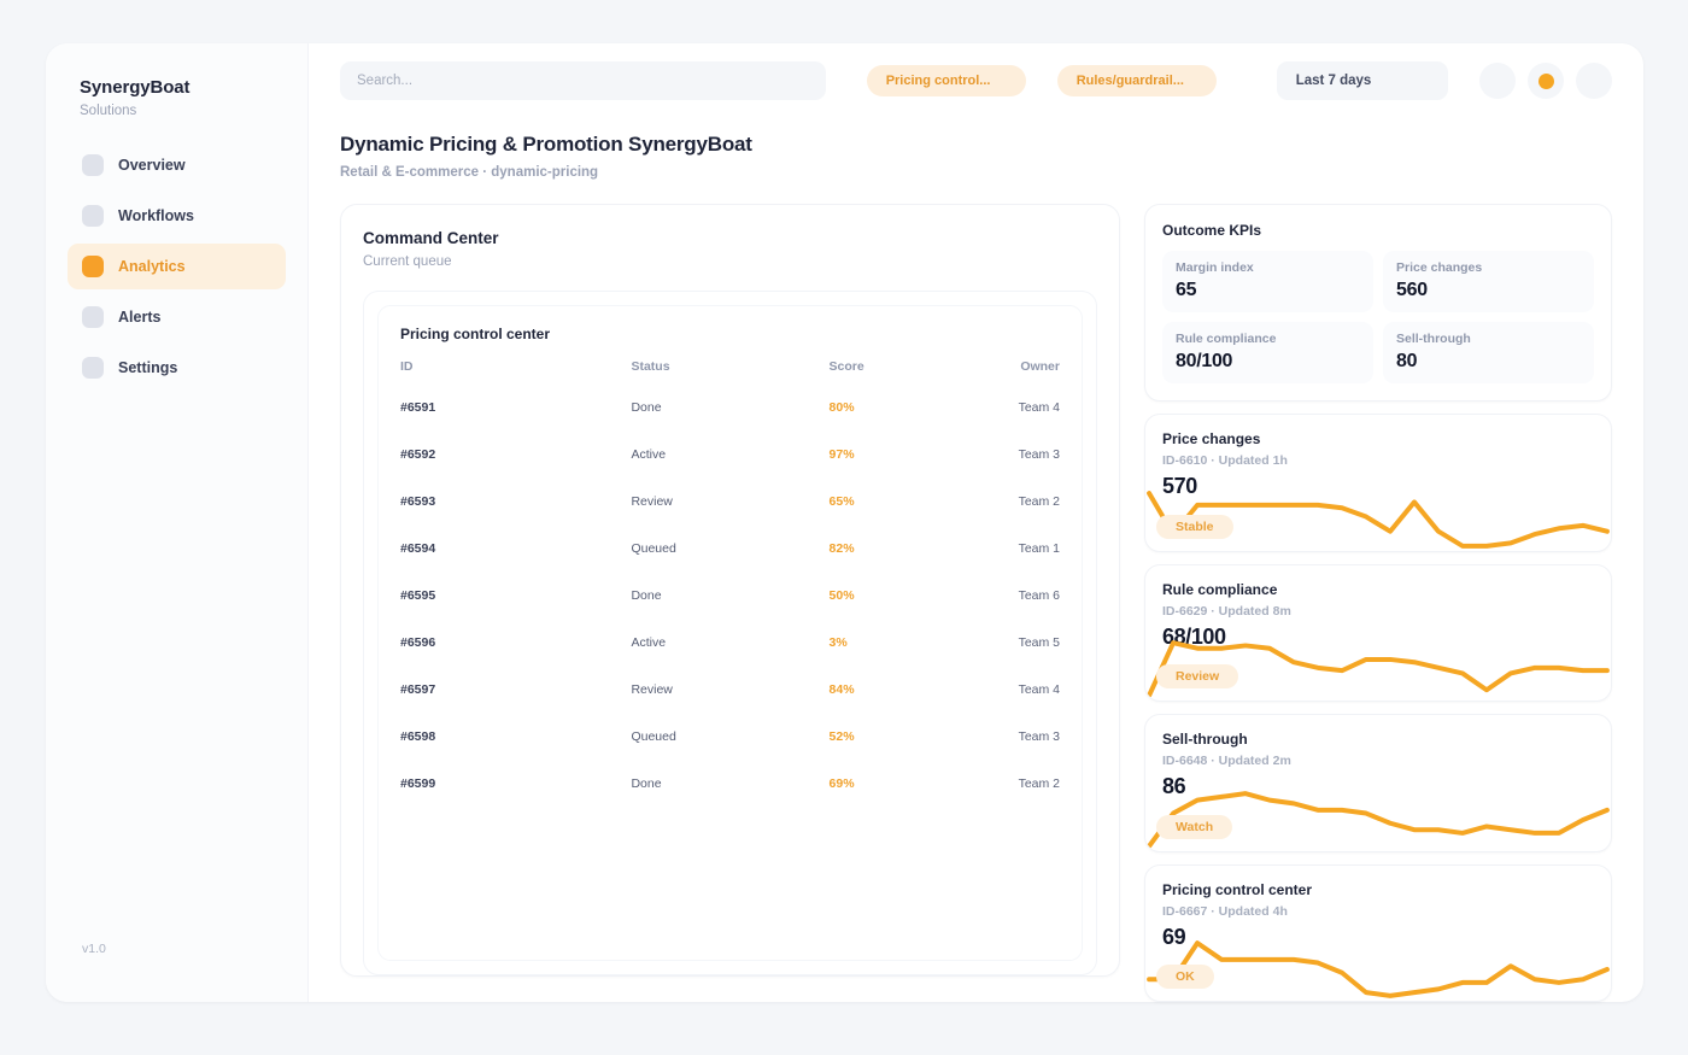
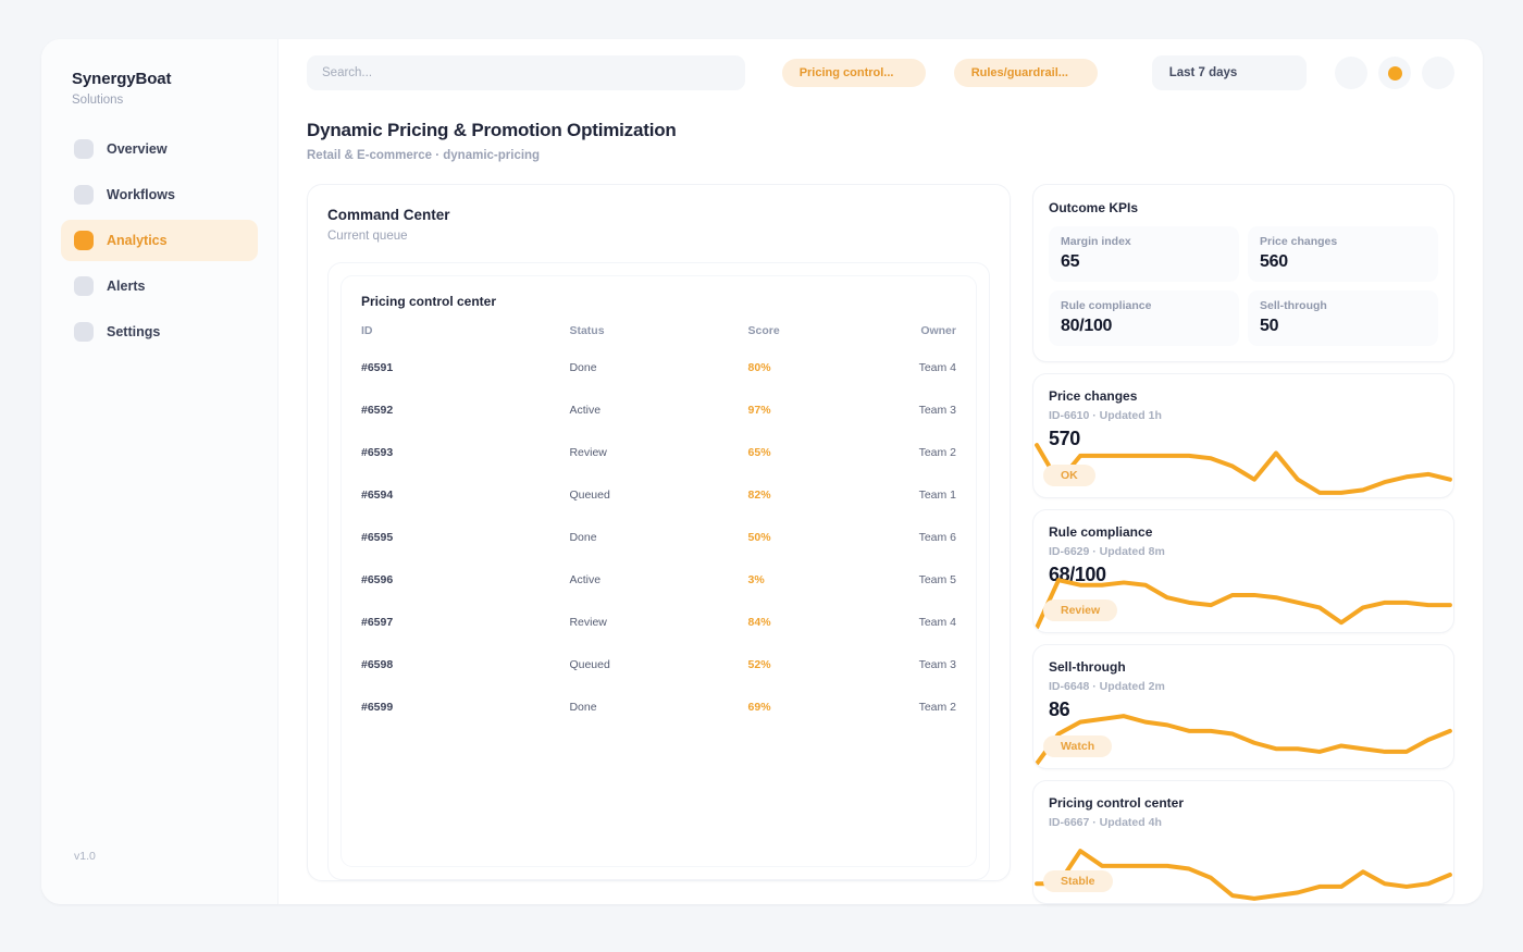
  SynergyBoat
  Solutions
  Overview
  Workflows
  Analytics
  Alerts
  Settings
  v1.0
  Search...
  Pricing control...
  Rules/guardrail...
  Last 7 days
- Dynamic Pricing & Promotion SynergyBoat
+ Dynamic Pricing & Promotion Optimization
  Retail & E-commerce · dynamic-pricing
  Command Center
  Current queue
  Pricing control center
  ID	Status	Score	Owner
  #6591	Done	80%	Team 4
  #6592	Active	97%	Team 3
  #6593	Review	65%	Team 2
  #6594	Queued	82%	Team 1
  #6595	Done	50%	Team 6
  #6596	Active	3%	Team 5
  #6597	Review	84%	Team 4
  #6598	Queued	52%	Team 3
  #6599	Done	69%	Team 2
  Outcome KPIs
  Margin index
  65
  Price changes
  560
  Rule compliance
  80/100
  Sell-through
- 80
+ 50
  Price changes
  ID-6610 · Updated 1h
  570
- Stable
+ OK
  Rule compliance
  ID-6629 · Updated 8m
  68/100
  Review
  Sell-through
  ID-6648 · Updated 2m
  86
  Watch
  Pricing control center
  ID-6667 · Updated 4h
- 69
- OK
+ Stable
